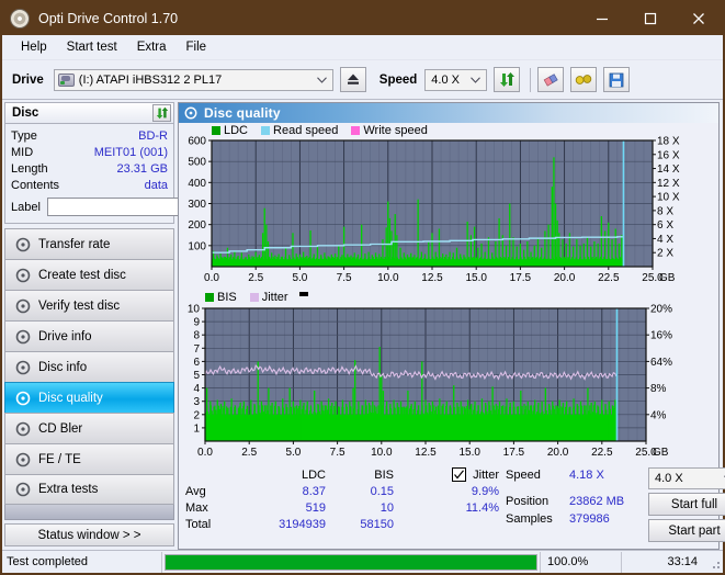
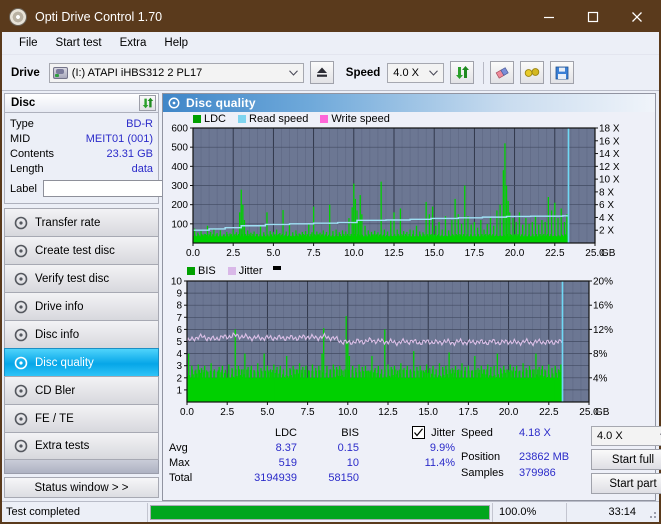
  Opti Drive Control 1.70
- Help
+ File
  Start test
  Extra
- File
+ Help
  Drive
  (I:) ATAPI iHBS312 2 PL17
  Speed
  4.0 X
  Disc
  Type
  BD-R
  MID
  MEIT01 (001)
- Length
+ Contents
  23.31 GB
- Contents
+ Length
  data
  Label
  Transfer rate
  Create test disc
  Verify test disc
  Drive info
  Disc info
  Disc quality
  CD Bler
  FE / TE
  Extra tests
  Status window > >
  Disc quality
  LDC
  Read speed
  Write speed
  100
  200
  300
  400
  500
  600
  2 X
  4 X
  6 X
  8 X
  10 X
  12 X
  14 X
  16 X
  18 X
  0.0
  2.5
  5.0
  7.5
  10.0
  12.5
  15.0
  17.5
  20.0
  22.5
  25.0
  GB
  BIS
  Jitter
  1
  2
  3
  4
  5
  6
  7
  8
  9
  10
  4%
  8%
- 64%
+ 12%
  16%
  20%
  0.0
  2.5
  5.0
  7.5
  10.0
  12.5
  15.0
  17.5
  20.0
  22.5
  25.0
  GB
  LDC
  BIS
  Jitter
  Avg
  8.37
  0.15
  9.9%
  Max
  519
  10
  11.4%
  Total
  3194939
  58150
  Speed
  Position
  Samples
  4.18 X
  23862 MB
  379986
  4.0 X
  Start full
  Start part
  Test completed
  100.0%
  33:14
